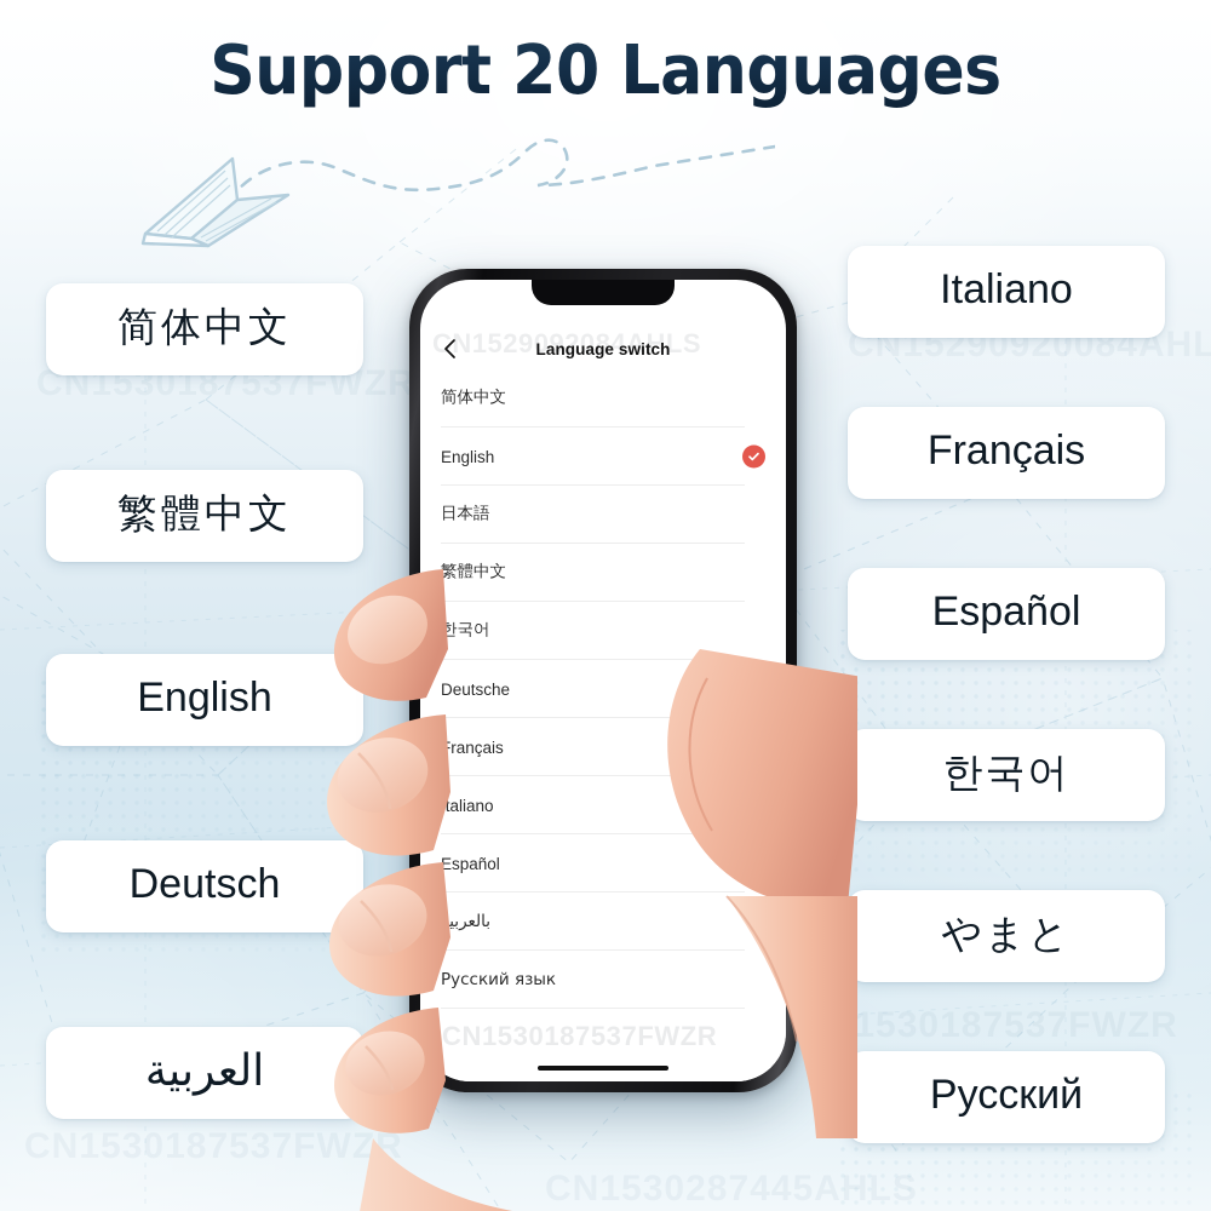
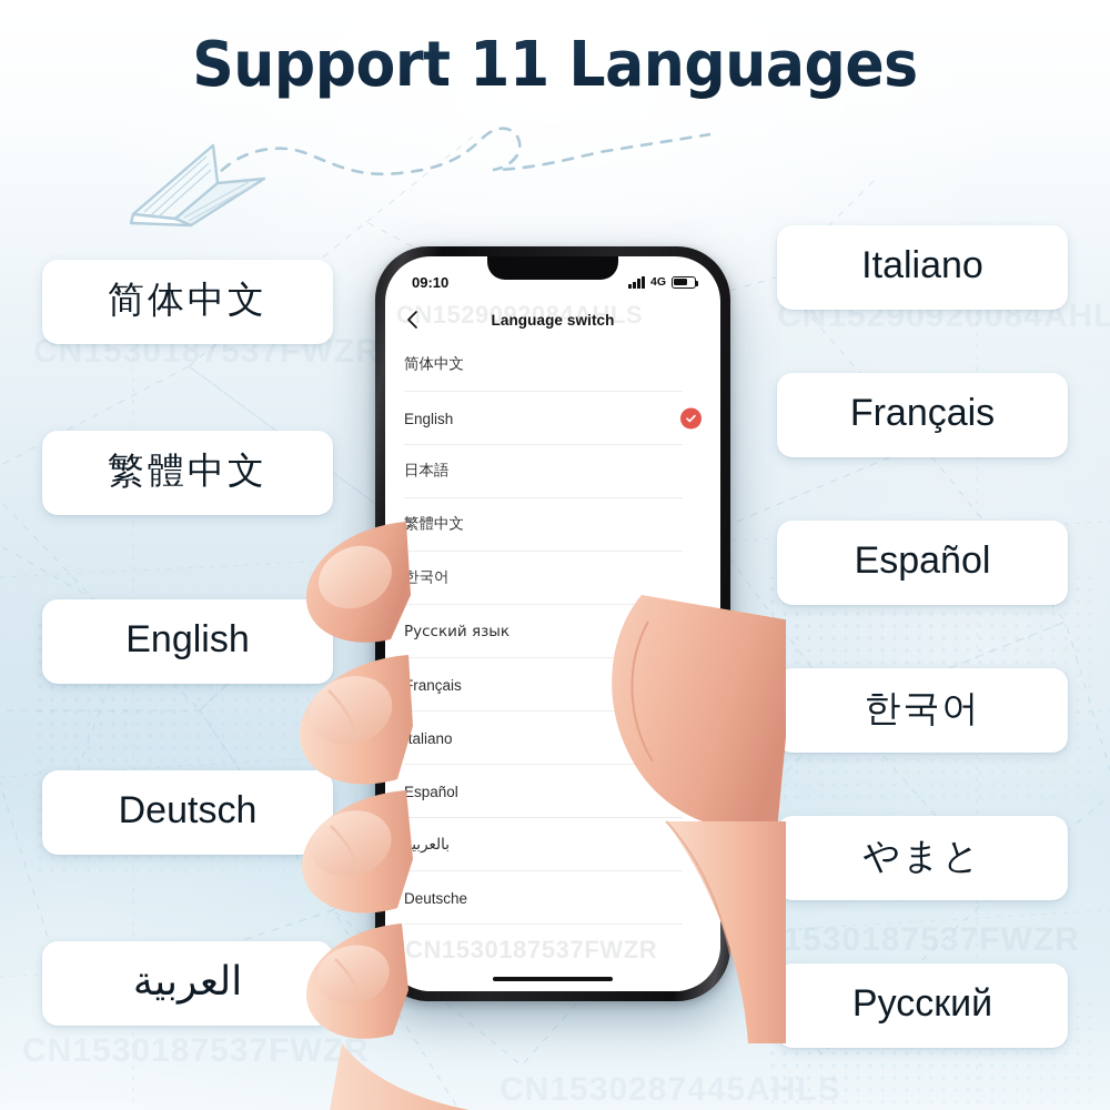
  CN1530187537FWZR
  CN15290920084AHL
  1530187537FWZR
  CN1530287445AHLS
  CN1530187537FWZR
- Support 20 Languages
+ Support 11 Languages
  简体中文
  繁體中文
  English
  Deutsch
  العربية
  Italiano
  Français
  Español
  한국어
  やまと
  Русский
  CN1529092084AHLS
+ 09:10
+ 4G
  Language switch
  简体中文
  English
  日本語
  繁體中文
  한국어
- Deutsche
+ Русский язык
  rançais
  taliano
  Español
  بالعربي
- Русский язык
+ Deutsche
  CN1530187537FWZR
